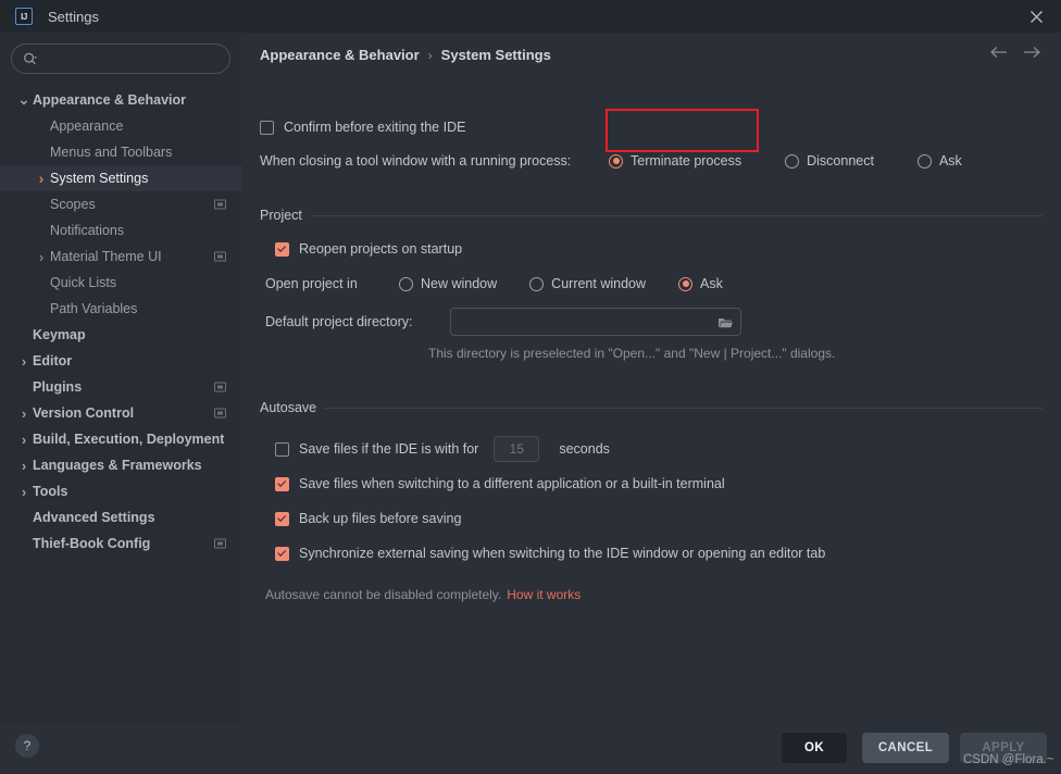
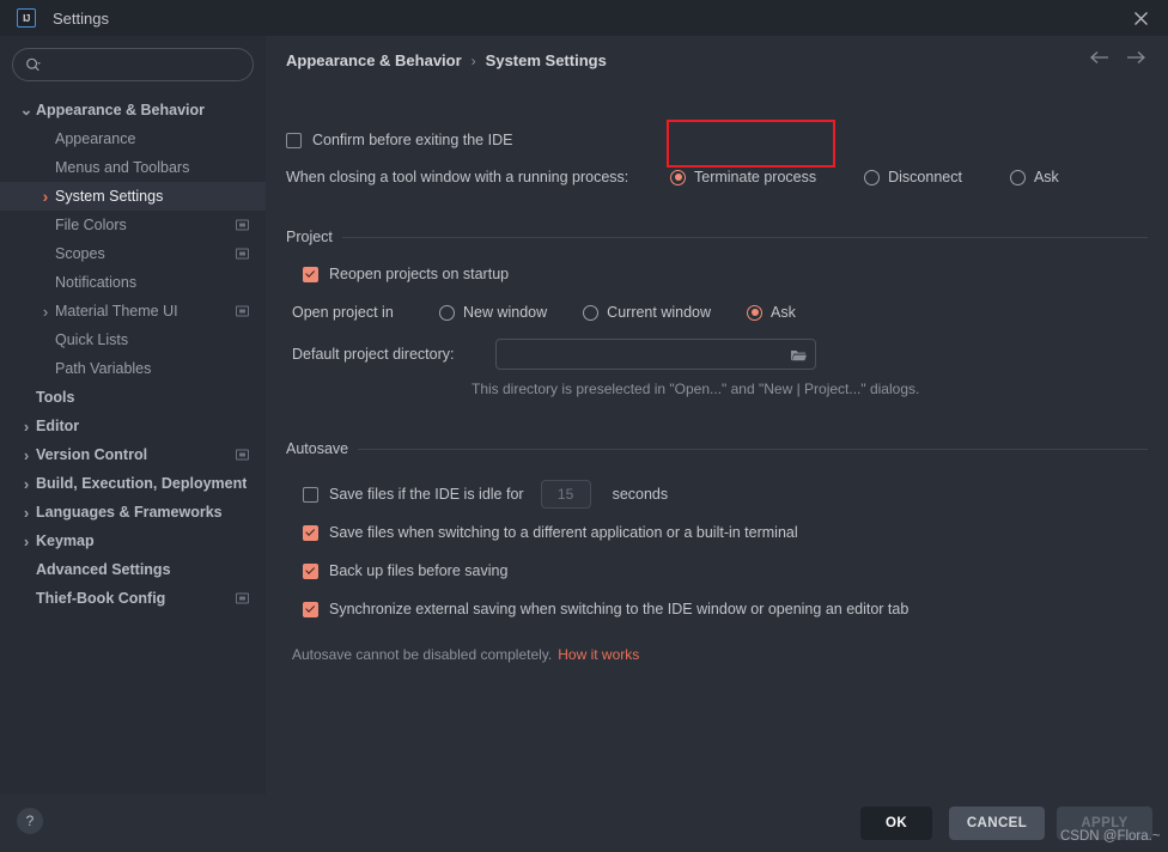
  IJ
  Settings
  ⌄
  Appearance & Behavior
  Appearance
  Menus and Toolbars
  ›
  System Settings
+ File Colors
  Scopes
  Notifications
  ›
  Material Theme UI
  Quick Lists
  Path Variables
- Keymap
+ Tools
  ›
  Editor
- Plugins
  ›
  Version Control
  ›
  Build, Execution, Deployment
  ›
  Languages & Frameworks
  ›
- Tools
+ Keymap
  Advanced Settings
  Thief-Book Config
  Appearance & Behavior
  ›
  System Settings
  Confirm before exiting the IDE
  When closing a tool window with a running process:
  Terminate process
  Disconnect
  Ask
  Project
  Reopen projects on startup
  Open project in
  New window
  Current window
  Ask
  Default project directory:
  This directory is preselected in "Open..." and "New | Project..." dialogs.
  Autosave
- Save files if the IDE is with for
+ Save files if the IDE is idle for
  15
  seconds
  Save files when switching to a different application or a built-in terminal
  Back up files before saving
  Synchronize external saving when switching to the IDE window or opening an editor tab
  Autosave cannot be disabled completely.
  How it works
  ?
  OK
  CANCEL
  APPLY
  CSDN @Flora.~
